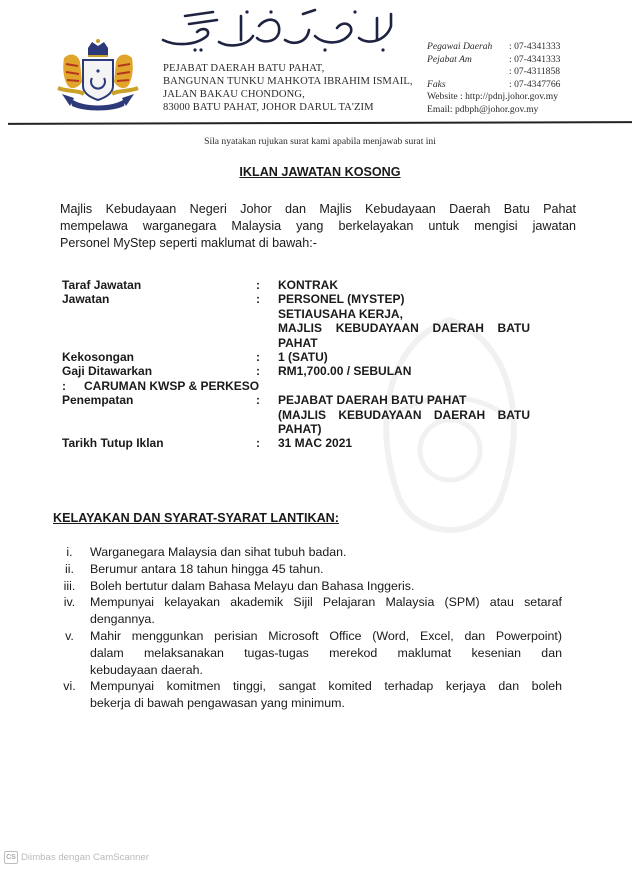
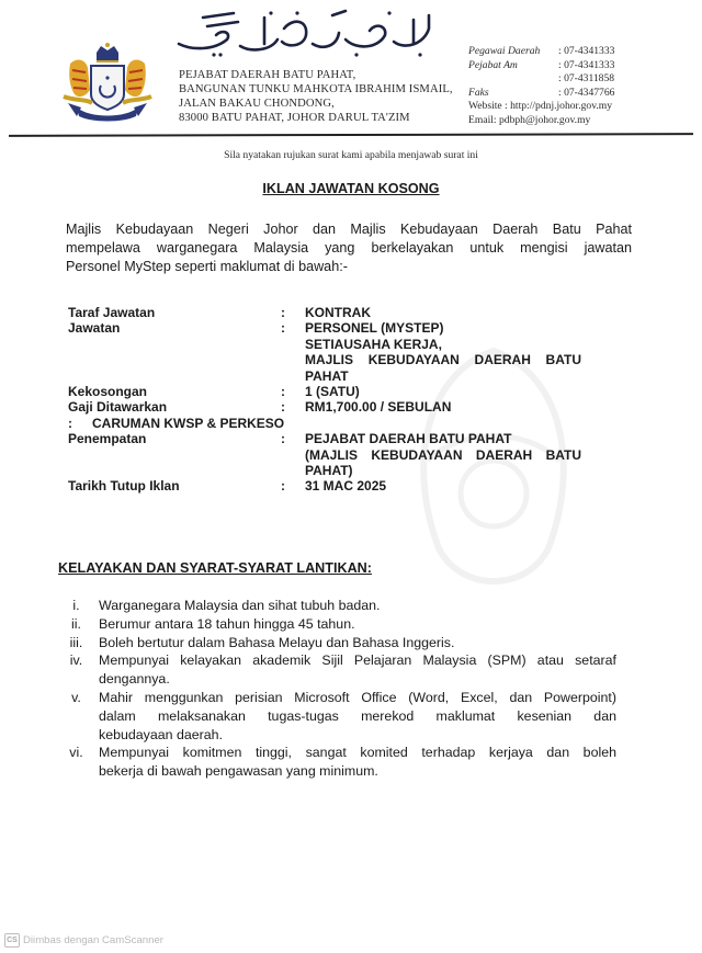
  PEJABAT DAERAH BATU PAHAT,
  BANGUNAN TUNKU MAHKOTA IBRAHIM ISMAIL,
  JALAN BAKAU CHONDONG,
  83000 BATU PAHAT, JOHOR DARUL TA'ZIM
  Pegawai Daerah
  : 07-4341333
  Pejabat Am
  : 07-4341333
  : 07-4311858
  Faks
  : 07-4347766
  Website : http://pdnj.johor.gov.my
  Email: pdbph@johor.gov.my
  Sila nyatakan rujukan surat kami apabila menjawab surat ini
  IKLAN JAWATAN KOSONG
  Majlis Kebudayaan Negeri Johor dan Majlis Kebudayaan Daerah Batu Pahat
  mempelawa warganegara Malaysia yang berkelayakan untuk mengisi jawatan
  Personel MyStep seperti maklumat di bawah:-
  Taraf Jawatan
  :
  KONTRAK
  Jawatan
  :
  PERSONEL (MYSTEP)
  SETIAUSAHA KERJA,
  MAJLIS KEBUDAYAAN DAERAH BATU
  PAHAT
  Kekosongan
  :
  1 (SATU)
  Gaji Ditawarkan
  :
  RM1,700.00 / SEBULAN
  :
  CARUMAN KWSP & PERKESO
  Penempatan
  :
  PEJABAT DAERAH BATU PAHAT
  (MAJLIS KEBUDAYAAN DAERAH BATU
  PAHAT)
  Tarikh Tutup Iklan
  :
- 31 MAC 2021
+ 31 MAC 2025
  KELAYAKAN DAN SYARAT-SYARAT LANTIKAN:
  i.
  Warganegara Malaysia dan sihat tubuh badan.
  ii.
  Berumur antara 18 tahun hingga 45 tahun.
  iii.
  Boleh bertutur dalam Bahasa Melayu dan Bahasa Inggeris.
  iv.
  Mempunyai kelayakan akademik Sijil Pelajaran Malaysia (SPM) atau setaraf
  dengannya.
  v.
  Mahir menggunkan perisian Microsoft Office (Word, Excel, dan Powerpoint)
  dalam melaksanakan tugas-tugas merekod maklumat kesenian dan
  kebudayaan daerah.
  vi.
  Mempunyai komitmen tinggi, sangat komited terhadap kerjaya dan boleh
  bekerja di bawah pengawasan yang minimum.
  Diimbas dengan CamScanner
